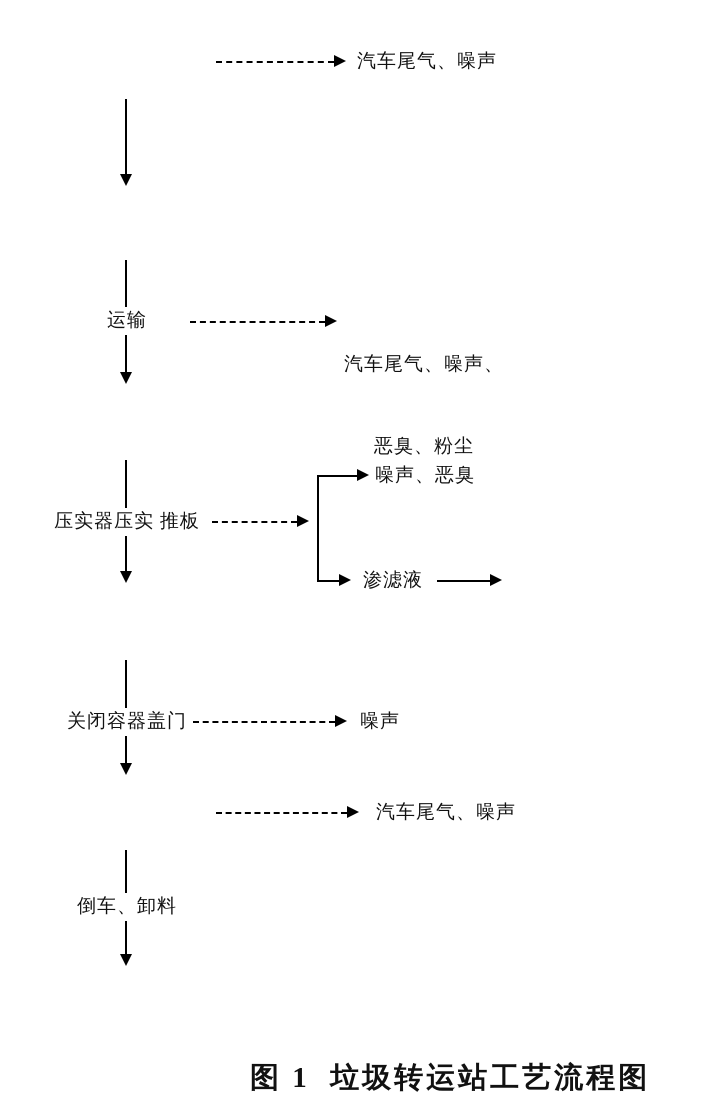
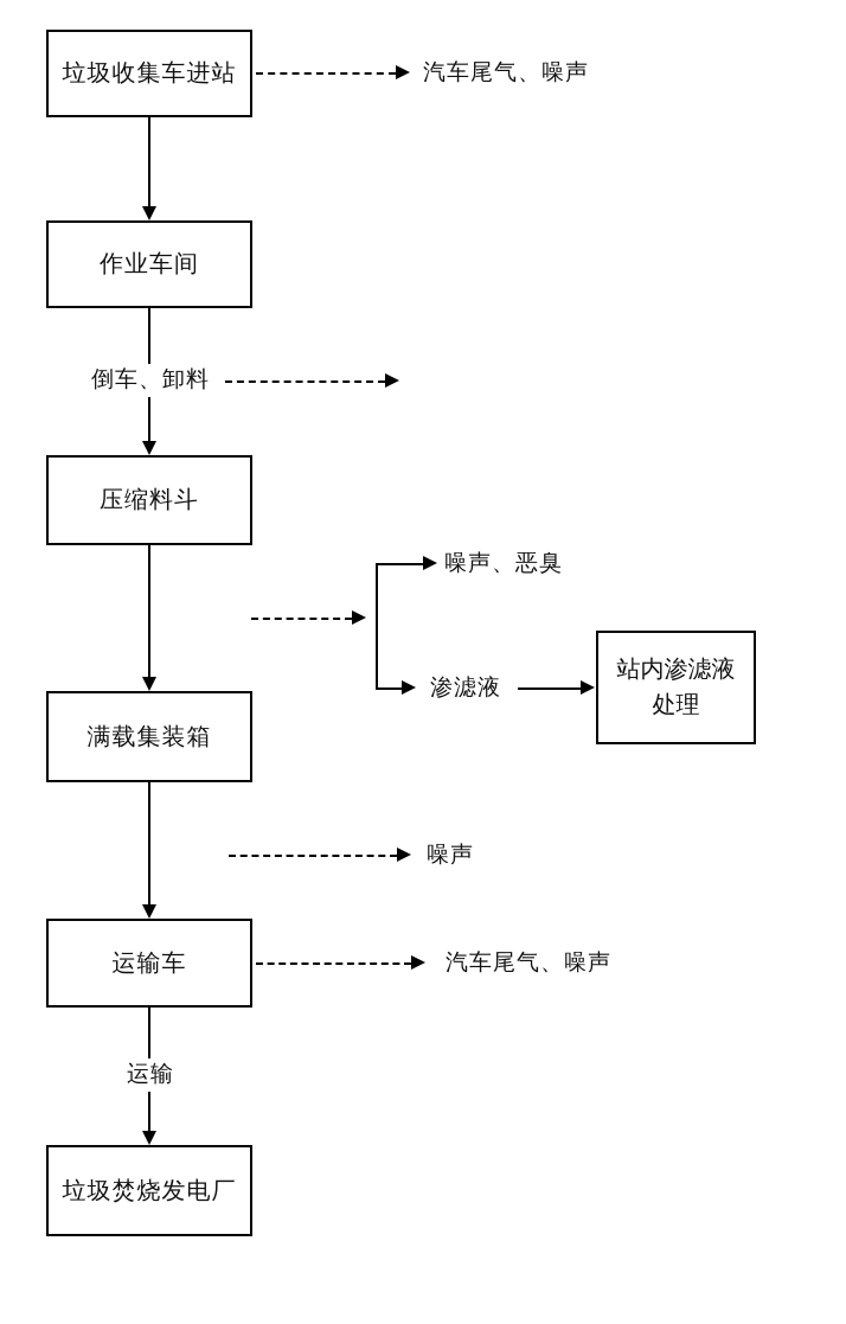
+ 垃圾收集车进站
+ 作业车间
+ 压缩料斗
+ 满载集装箱
+ 运输车
+ 垃圾焚烧发电厂
+ 站内渗滤液处理
- 运输
+ 倒车、卸料
- 压实器压实 推板
- 关闭容器盖门
- 倒车、卸料
+ 运输
  汽车尾气、噪声
- 汽车尾气、噪声、
- 恶臭、粉尘
  噪声、恶臭
  渗滤液
  噪声
  汽车尾气、噪声
- 图 1 垃圾转运站工艺流程图
